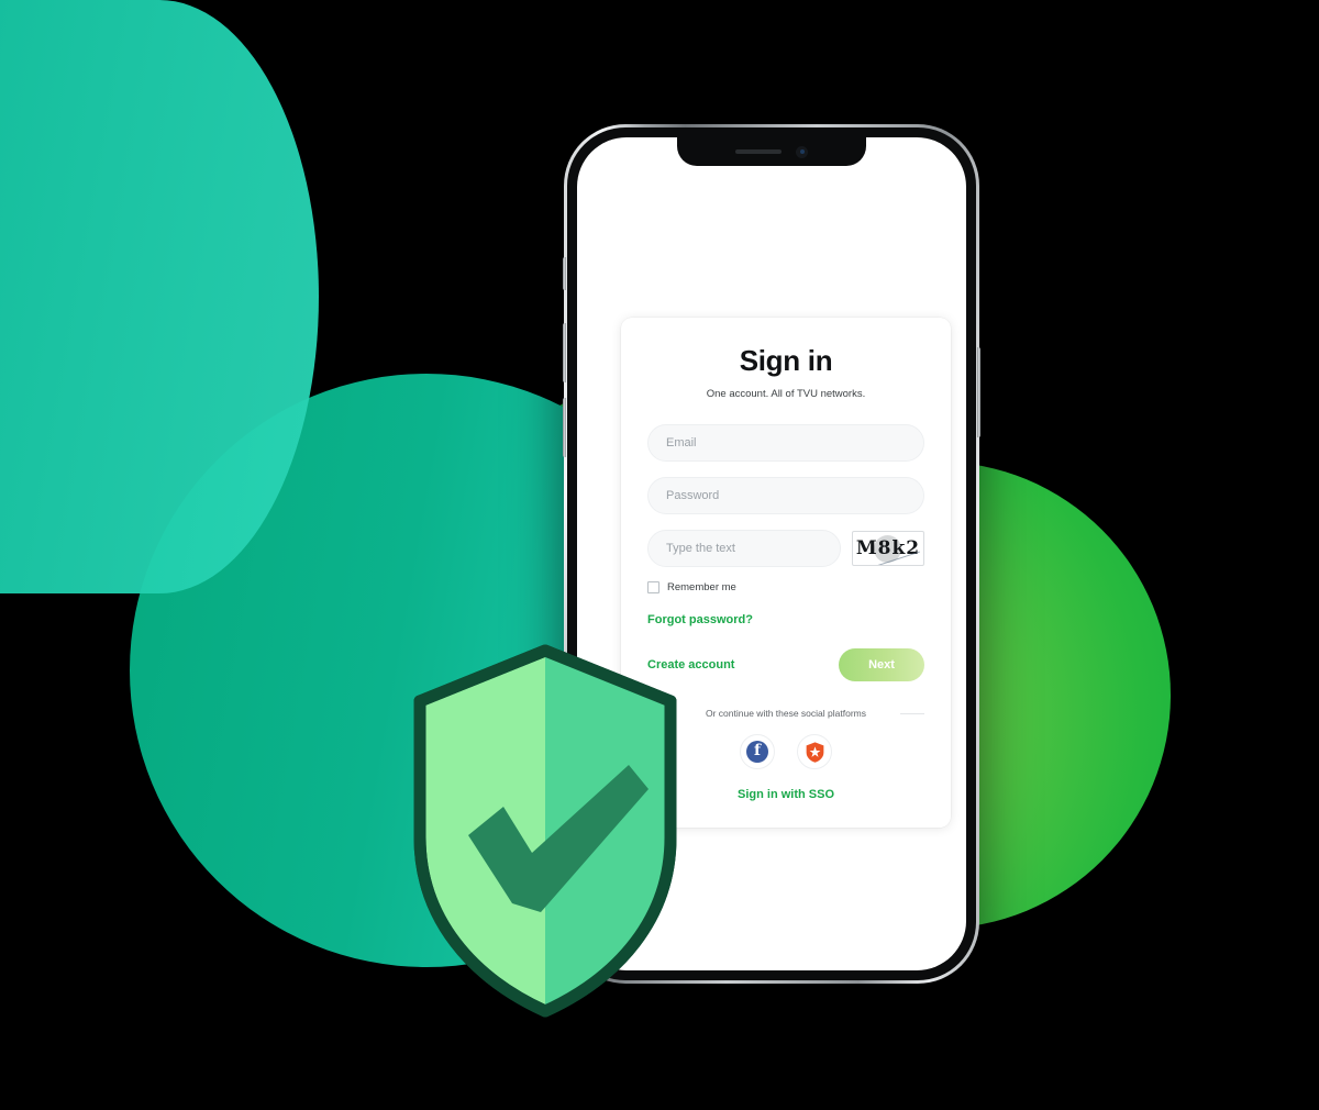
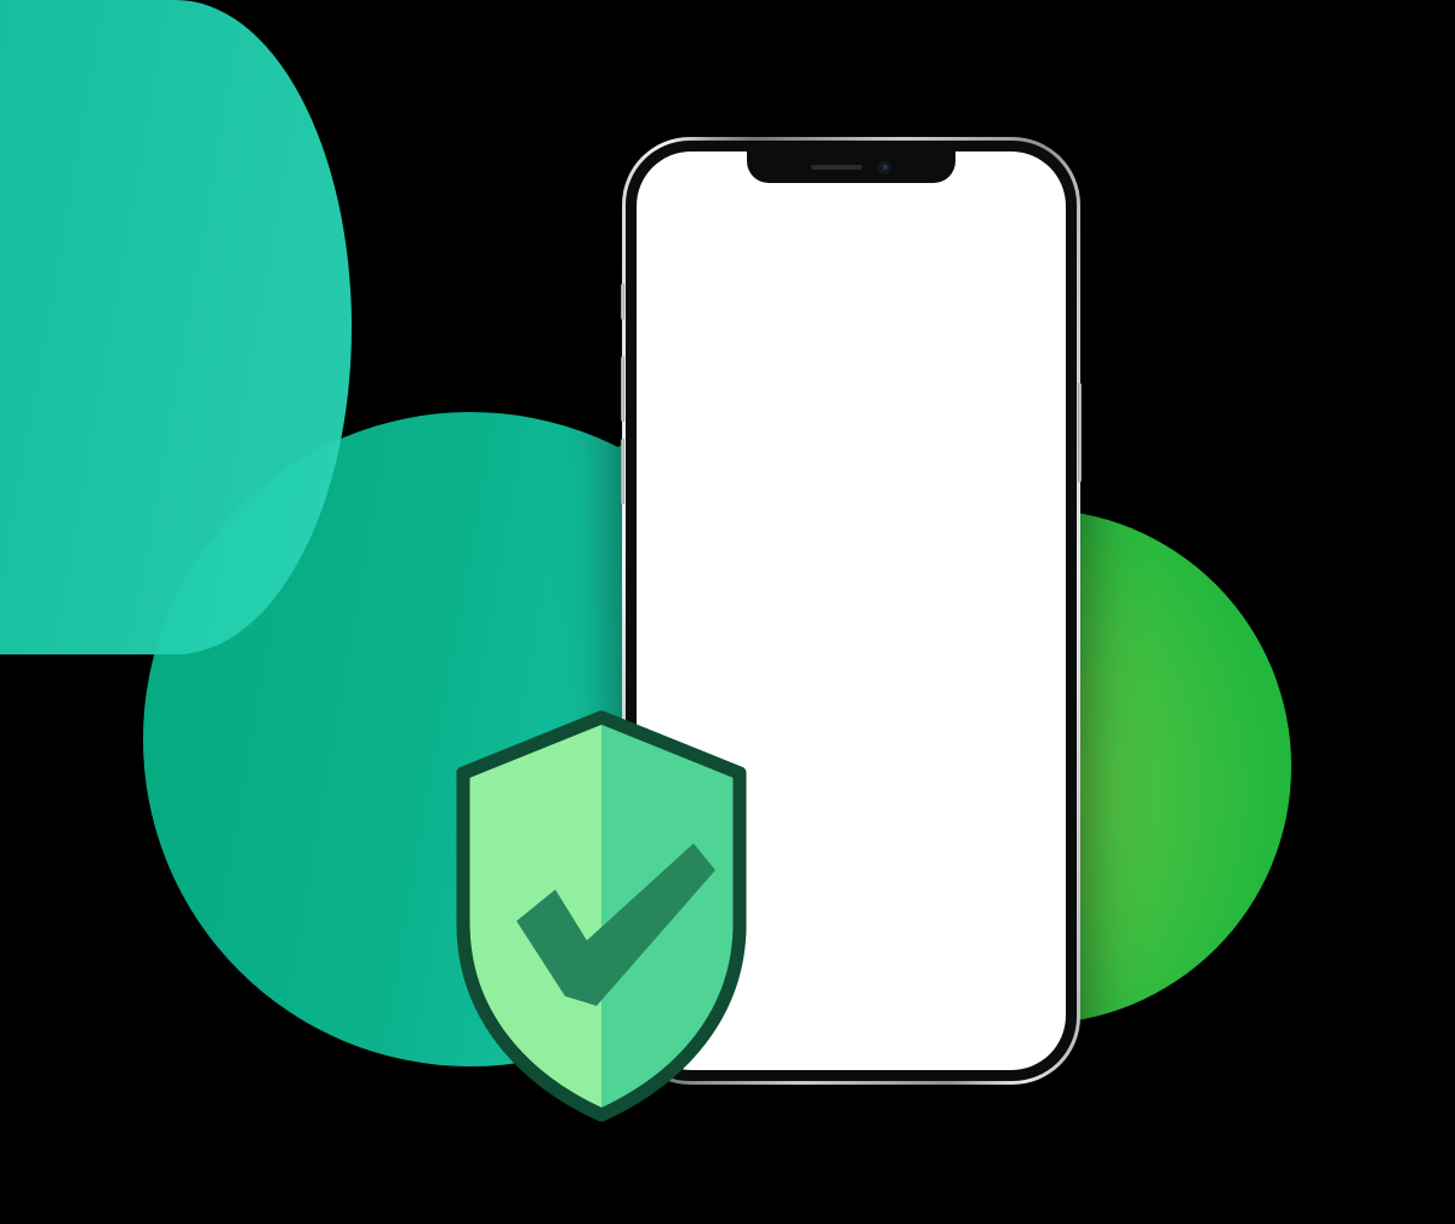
- Sign in
- One account. All of TVU networks.
- Email
- Password
- Type the text
- M8k2
- Remember me
- Forgot password?
- Create account
- Next
- Or continue with these social platforms
- f
- Sign in with SSO
